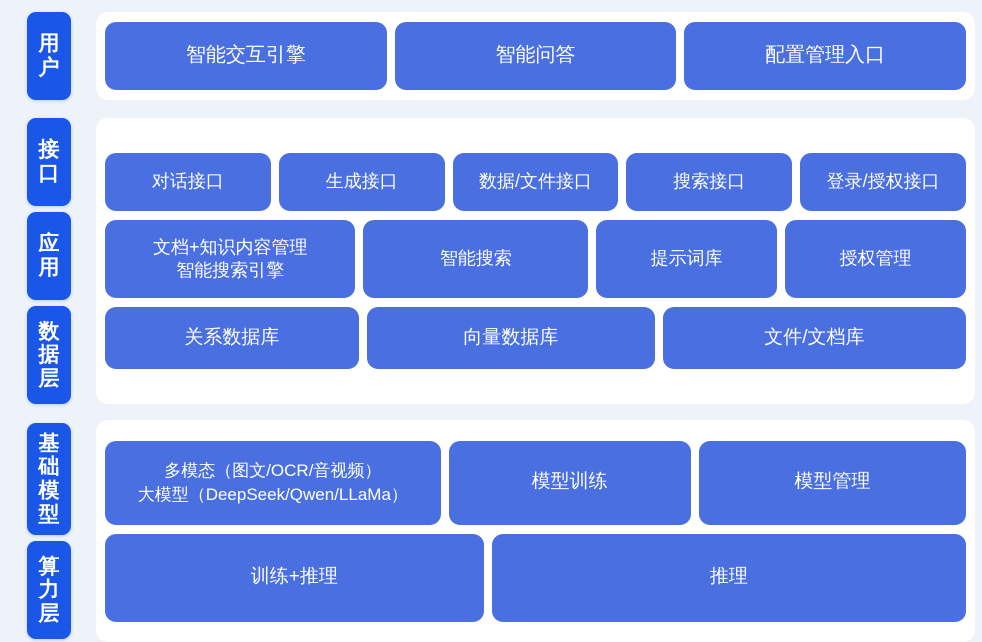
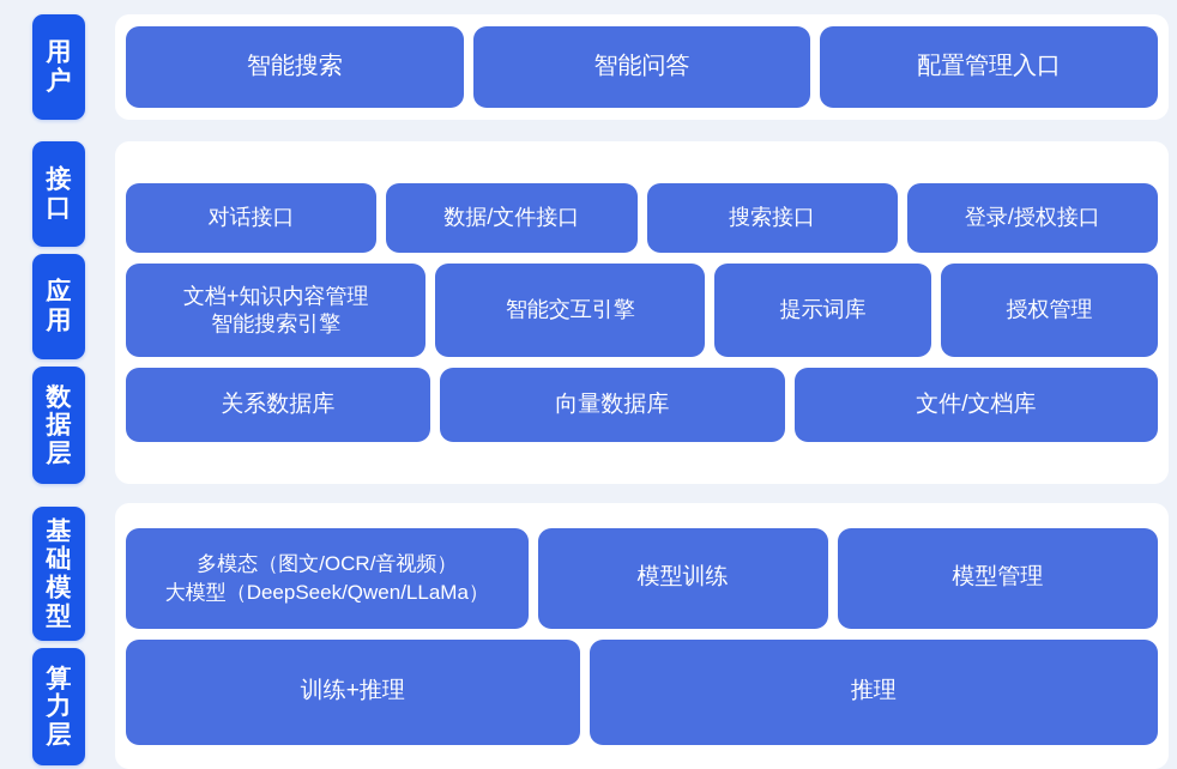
  用
  户
- 智能交互引擎
+ 智能搜索
  智能问答
  配置管理入口
  接
  口
  应
  用
  数
  据
  层
  对话接口
- 生成接口
  数据/文件接口
  搜索接口
  登录/授权接口
  文档+知识内容管理
  智能搜索引擎
- 智能搜索
+ 智能交互引擎
  提示词库
  授权管理
  关系数据库
  向量数据库
  文件/文档库
  基
  础
  模
  型
  算
  力
  层
  多模态（图文/OCR/音视频）
  大模型（DeepSeek/Qwen/LLaMa）
  模型训练
  模型管理
  训练+推理
  推理
